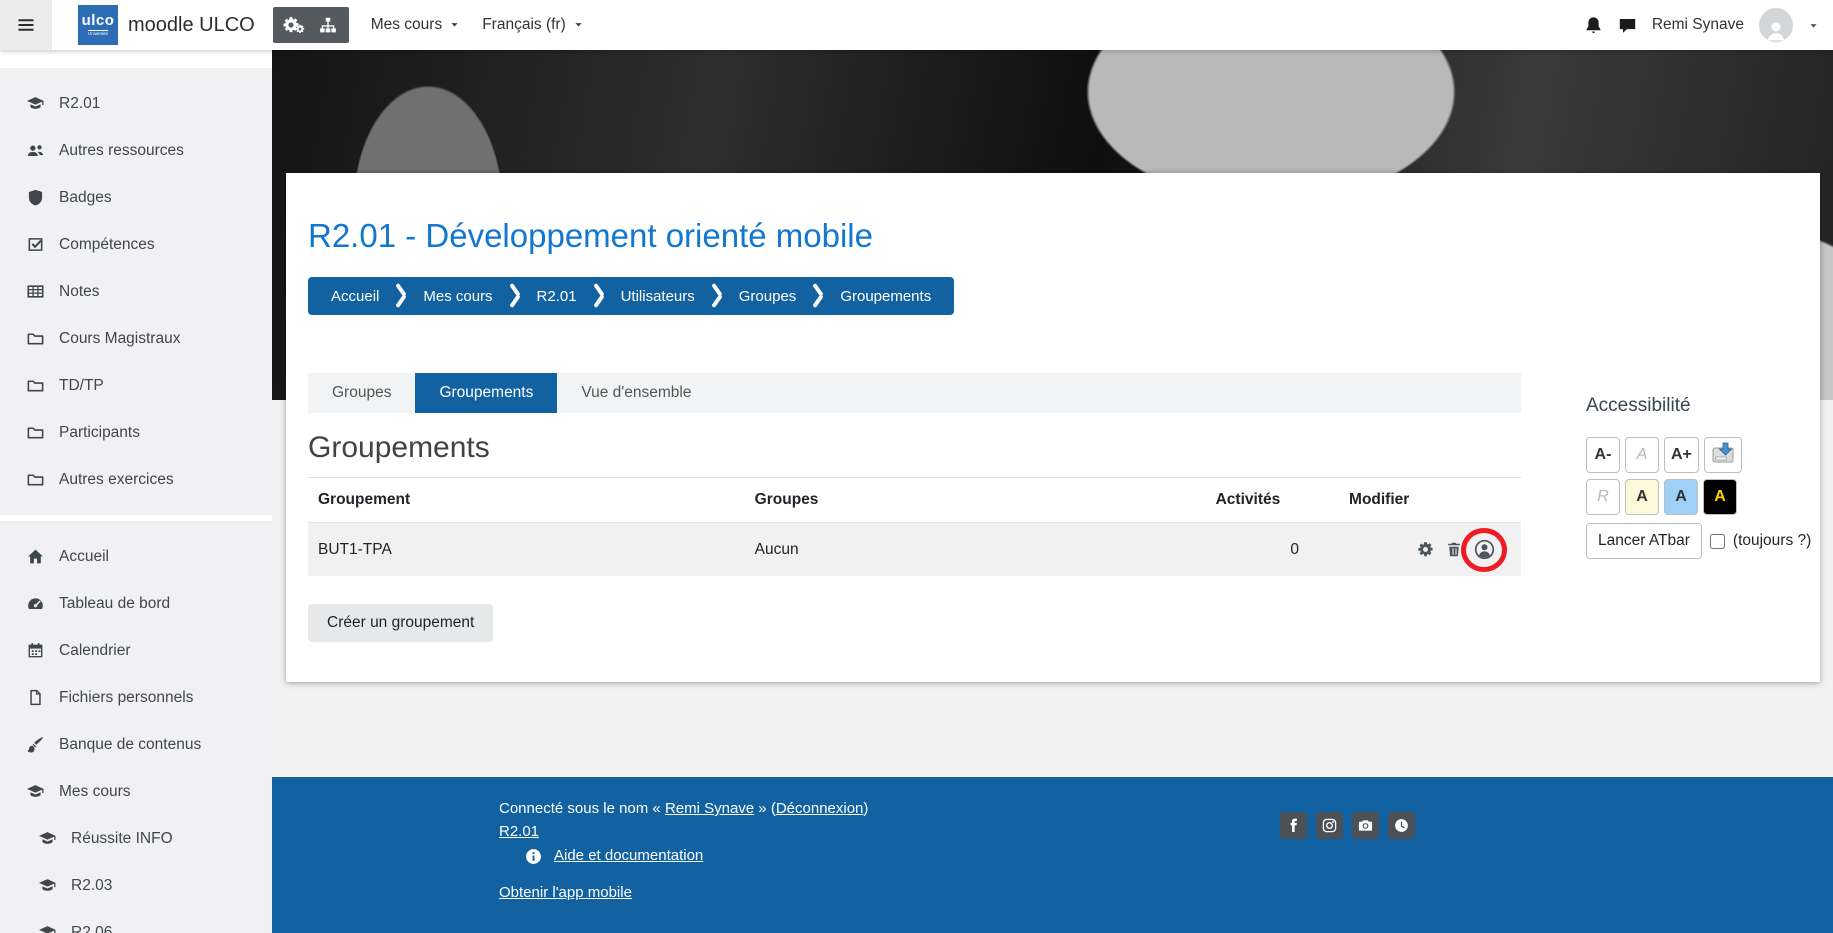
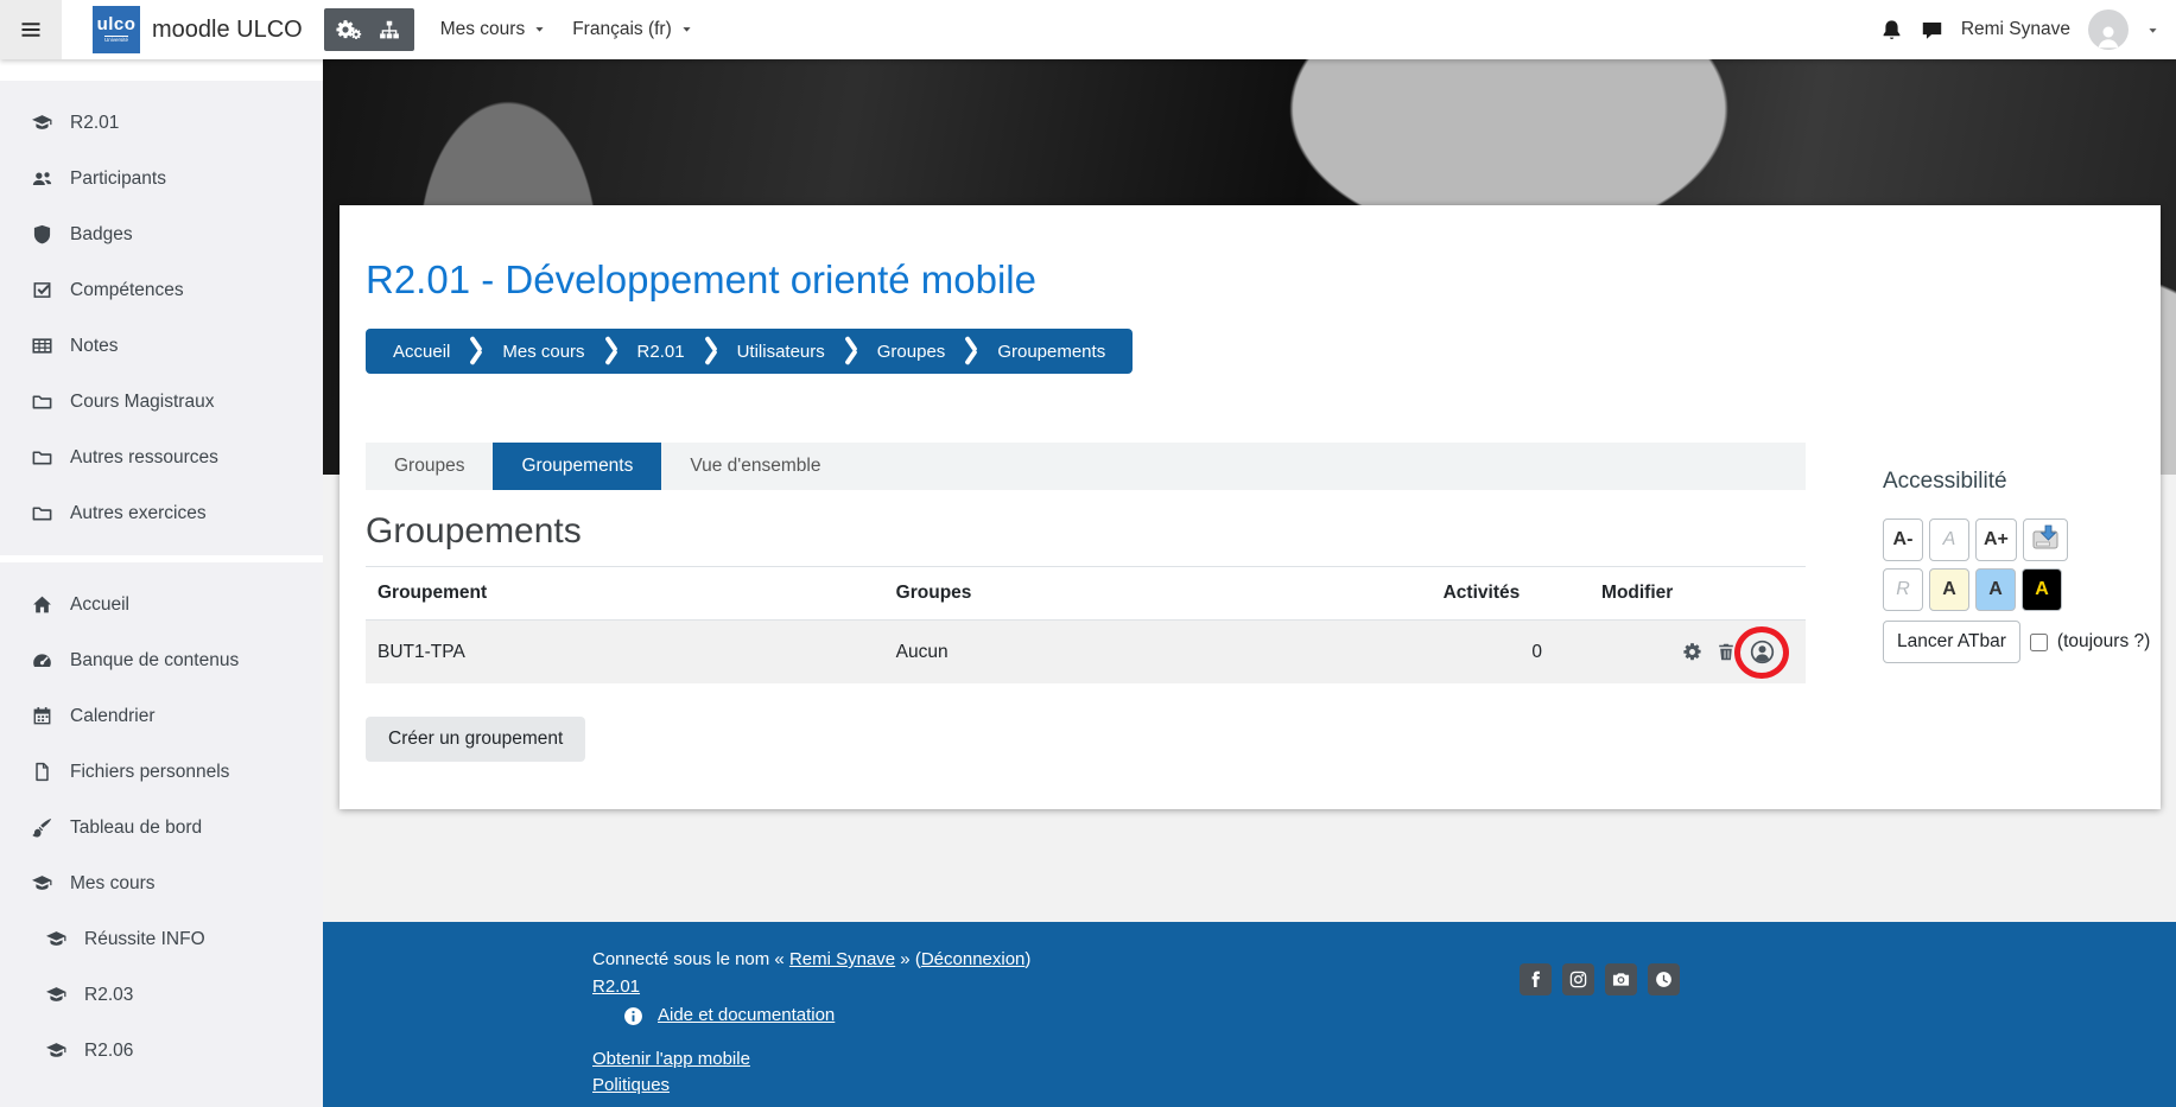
  ulco
  moodle ULCO
  Mes cours
  Français (fr)
  Remi Synave
  R2.01
- Autres ressources
+ Participants
  Badges
  Compétences
  Notes
  Cours Magistraux
- TD/TP
- Participants
+ Autres ressources
  Autres exercices
  Accueil
- Tableau de bord
+ Banque de contenus
  Calendrier
  Fichiers personnels
- Banque de contenus
+ Tableau de bord
  Mes cours
  Réussite INFO
  R2.03
  R2.06
  R2.01 - Développement orienté mobile
  Accueil
  Mes cours
  R2.01
  Utilisateurs
  Groupes
  Groupements
  Groupes
  Groupements
  Vue d'ensemble
  Groupements
  Groupement	Groupes	Activités	Modifier
  BUT1-TPA	Aucun	0
  Créer un groupement
  Accessibilité
  A-
  A
  A+
  R
  A
  A
  A
  Lancer ATbar
  (toujours ?)
  Connecté sous le nom « Remi Synave » (Déconnexion)
  R2.01
  Aide et documentation
  Obtenir l'app mobile
+ Politiques
